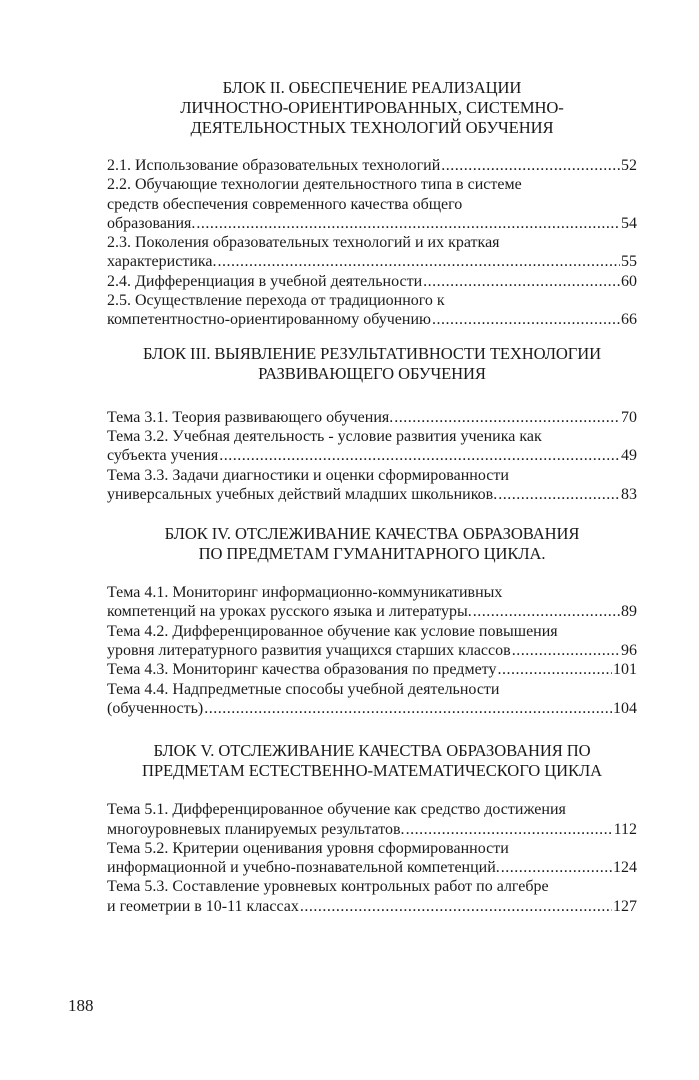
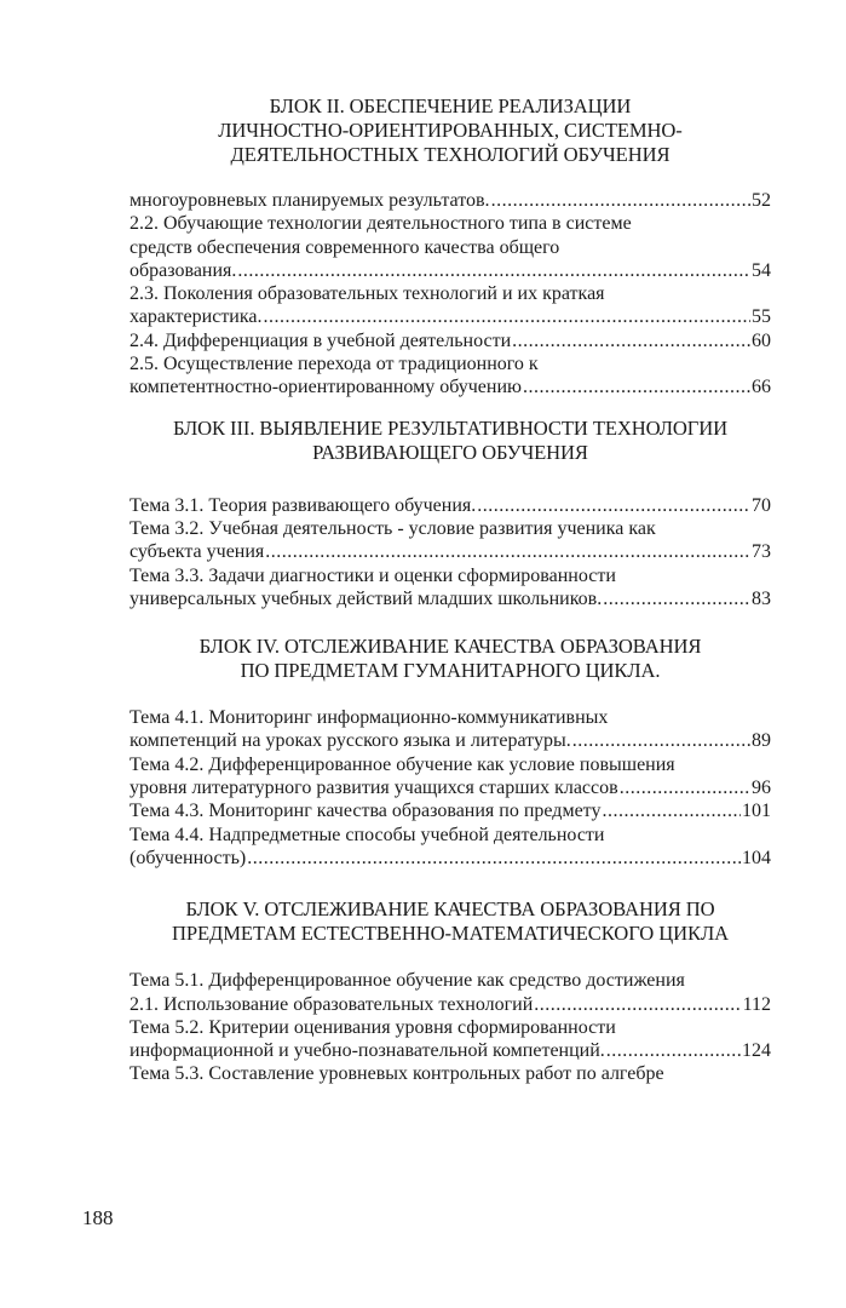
  БЛОК II. ОБЕСПЕЧЕНИЕ РЕАЛИЗАЦИИ
  ЛИЧНОСТНО-ОРИЕНТИРОВАННЫХ, СИСТЕМНО-
  ДЕЯТЕЛЬНОСТНЫХ ТЕХНОЛОГИЙ ОБУЧЕНИЯ
- 2.1. Использование образовательных технологий
+ многоуровневых планируемых результатов.
  52
  2.2. Обучающие технологии деятельностного типа в системе
  средств обеспечения современного качества общего
  образования.
  54
  2.3. Поколения образовательных технологий и их краткая
  характеристика.
  55
  2.4. Дифференциация в учебной деятельности
  60
  2.5. Осуществление перехода от традиционного к
  компетентностно-ориентированному обучению
  66
  БЛОК III. ВЫЯВЛЕНИЕ РЕЗУЛЬТАТИВНОСТИ ТЕХНОЛОГИИ
  РАЗВИВАЮЩЕГО ОБУЧЕНИЯ
  Тема 3.1. Теория развивающего обучения.
  70
  Тема 3.2. Учебная деятельность - условие развития ученика как
  субъекта учения
- 49
+ 73
  Тема 3.3. Задачи диагностики и оценки сформированности
  универсальных учебных действий младших школьников.
  83
  БЛОК IV. ОТСЛЕЖИВАНИЕ КАЧЕСТВА ОБРАЗОВАНИЯ
  ПО ПРЕДМЕТАМ ГУМАНИТАРНОГО ЦИКЛА.
  Тема 4.1. Мониторинг информационно-коммуникативных
  компетенций на уроках русского языка и литературы.
  89
  Тема 4.2. Дифференцированное обучение как условие повышения
  уровня литературного развития учащихся старших классов
  96
  Тема 4.3. Мониторинг качества образования по предмету
  101
  Тема 4.4. Надпредметные способы учебной деятельности
  (обученность)
  104
  БЛОК V. ОТСЛЕЖИВАНИЕ КАЧЕСТВА ОБРАЗОВАНИЯ ПО
  ПРЕДМЕТАМ ЕСТЕСТВЕННО-МАТЕМАТИЧЕСКОГО ЦИКЛА
  Тема 5.1. Дифференцированное обучение как средство достижения
- многоуровневых планируемых результатов.
+ 2.1. Использование образовательных технологий
  112
  Тема 5.2. Критерии оценивания уровня сформированности
  информационной и учебно-познавательной компетенций.
  124
  Тема 5.3. Составление уровневых контрольных работ по алгебре
- и геометрии в 10-11 классах
- 127
  188
